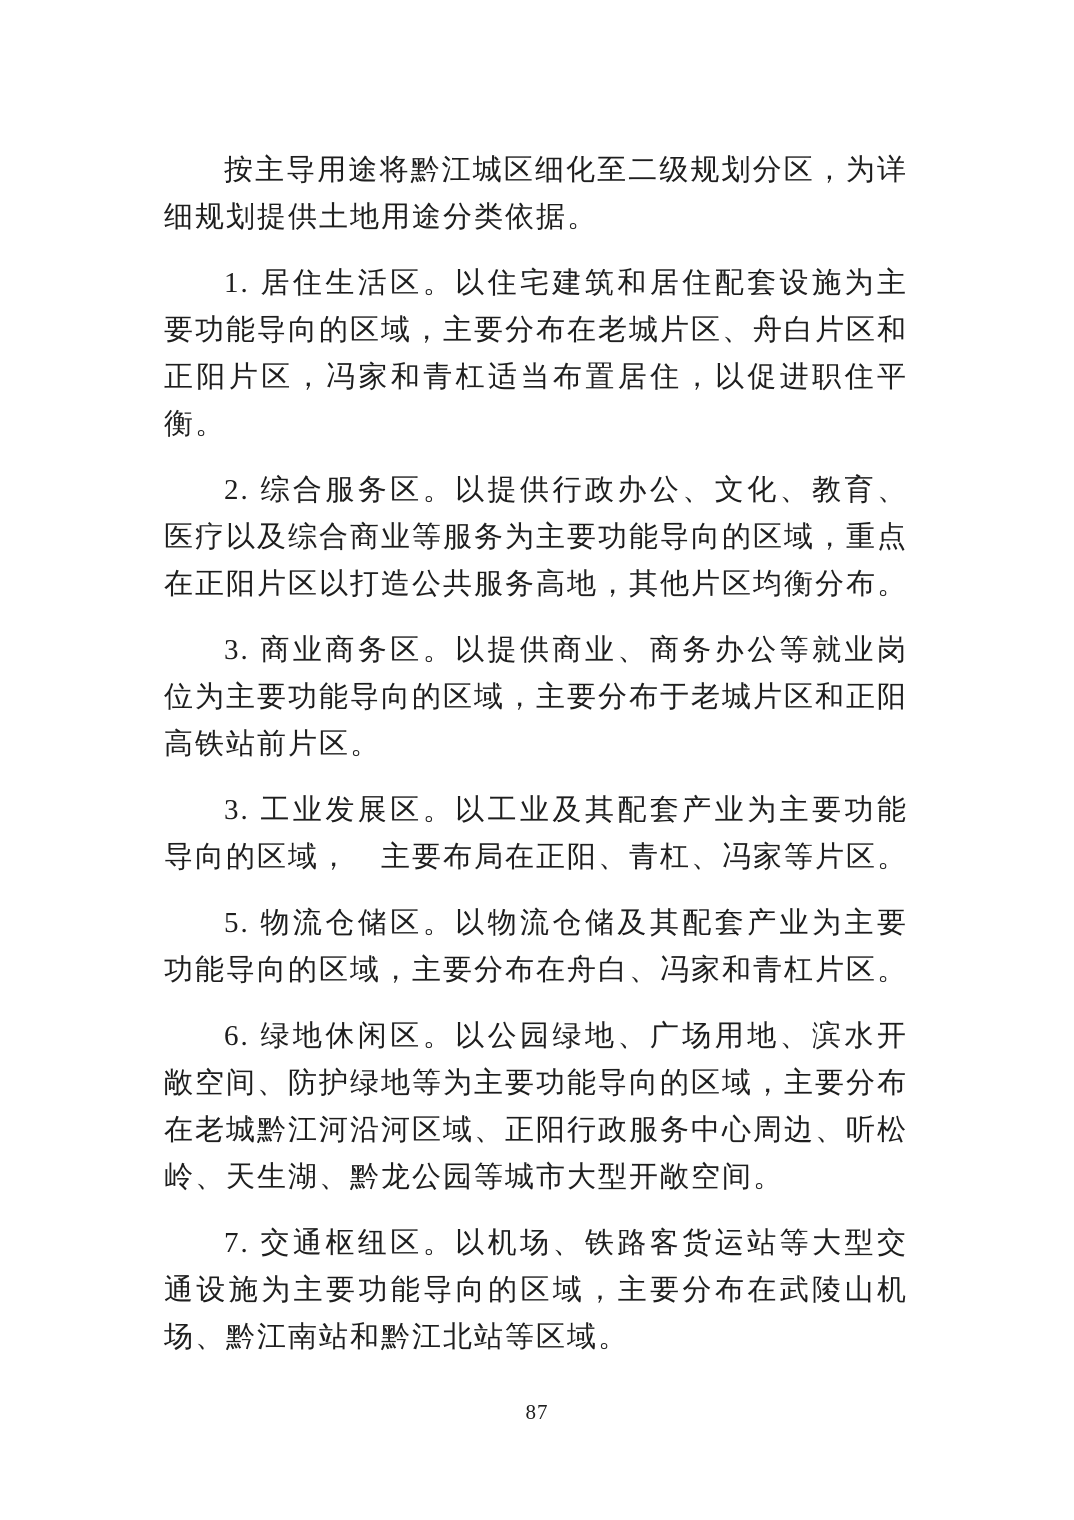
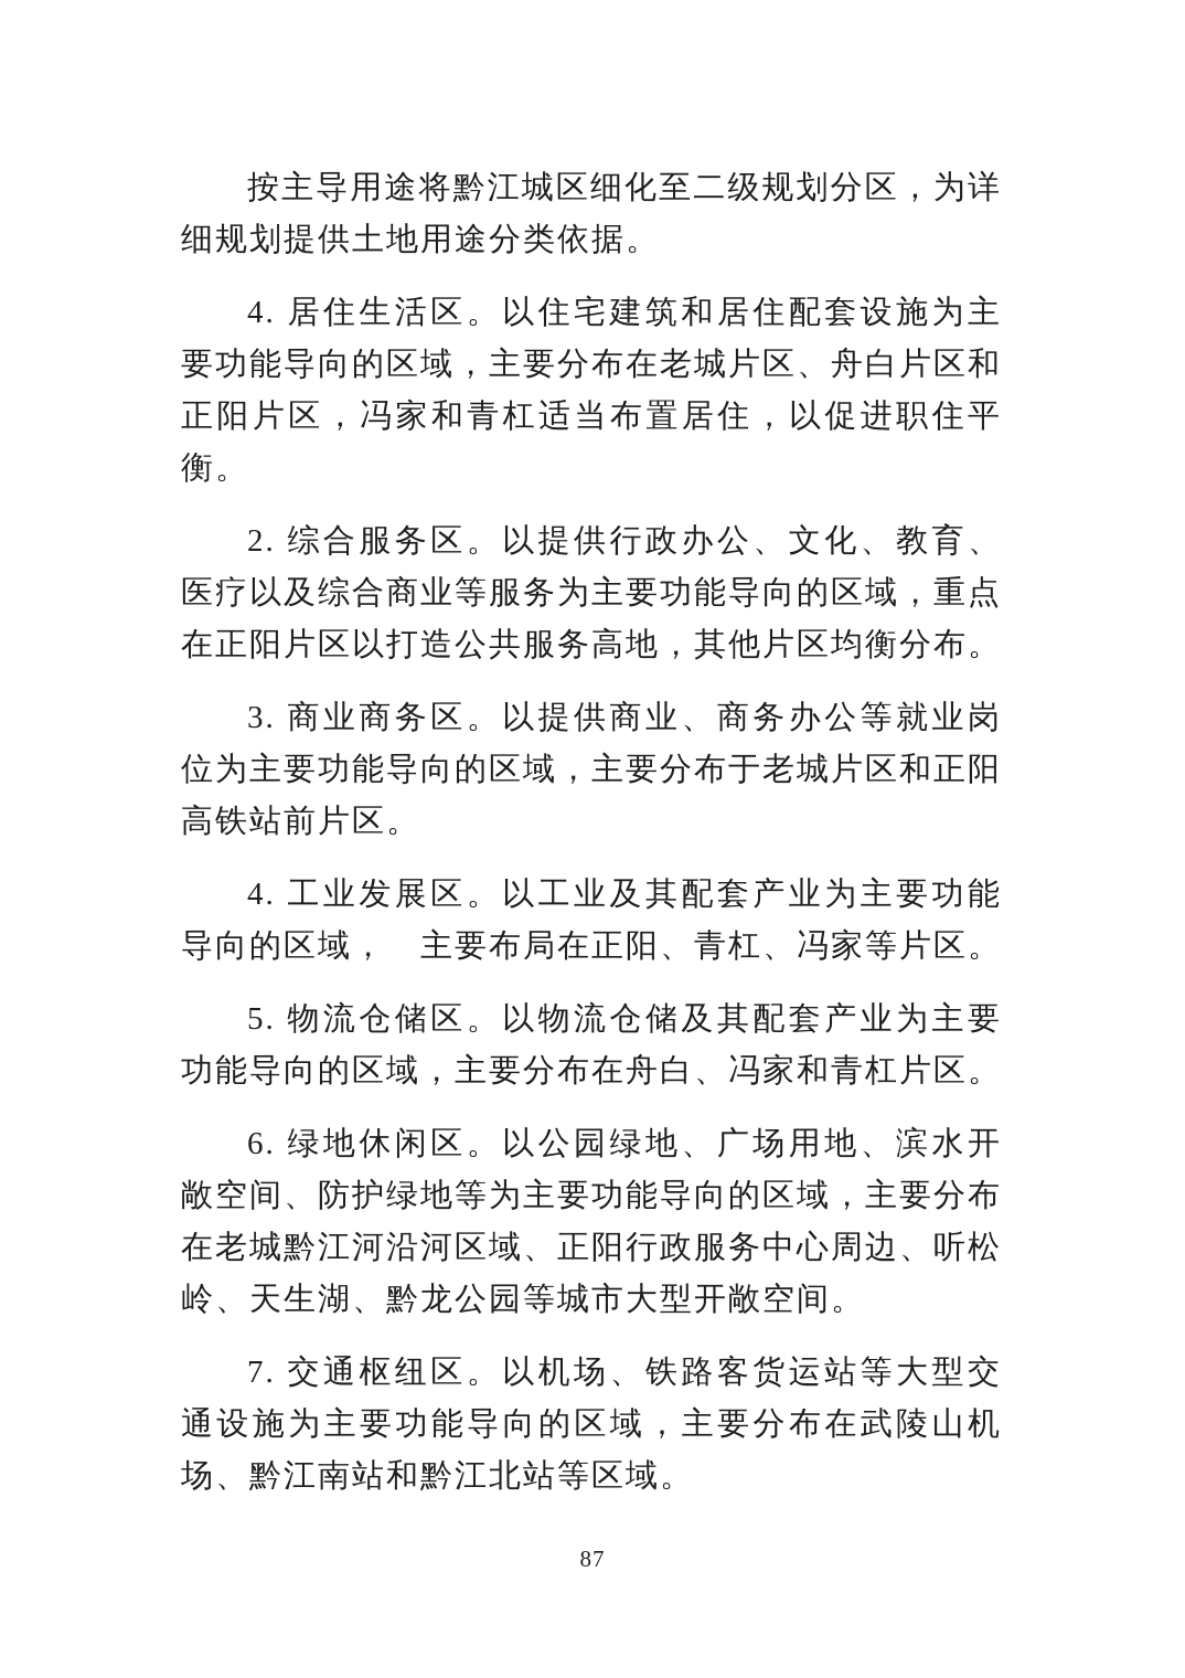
  按主导用途将黔江城区细化至二级规划分区，为详细规划提供土地用途分类依据。
- 1. 居住生活区。以住宅建筑和居住配套设施为主要功能导向的区域，主要分布在老城片区、舟白片区和正阳片区，冯家和青杠适当布置居住，以促进职住平衡。
+ 4. 居住生活区。以住宅建筑和居住配套设施为主要功能导向的区域，主要分布在老城片区、舟白片区和正阳片区，冯家和青杠适当布置居住，以促进职住平衡。
  2. 综合服务区。以提供行政办公、文化、教育、医疗以及综合商业等服务为主要功能导向的区域，重点在正阳片区以打造公共服务高地，其他片区均衡分布。
  3. 商业商务区。以提供商业、商务办公等就业岗位为主要功能导向的区域，主要分布于老城片区和正阳高铁站前片区。
- 3. 工业发展区。以工业及其配套产业为主要功能导向的区域， 主要布局在正阳、青杠、冯家等片区。
+ 4. 工业发展区。以工业及其配套产业为主要功能导向的区域， 主要布局在正阳、青杠、冯家等片区。
  5. 物流仓储区。以物流仓储及其配套产业为主要功能导向的区域，主要分布在舟白、冯家和青杠片区。
  6. 绿地休闲区。以公园绿地、广场用地、滨水开敞空间、防护绿地等为主要功能导向的区域，主要分布在老城黔江河沿河区域、正阳行政服务中心周边、听松岭、天生湖、黔龙公园等城市大型开敞空间。
  7. 交通枢纽区。以机场、铁路客货运站等大型交通设施为主要功能导向的区域，主要分布在武陵山机场、黔江南站和黔江北站等区域。
  87
